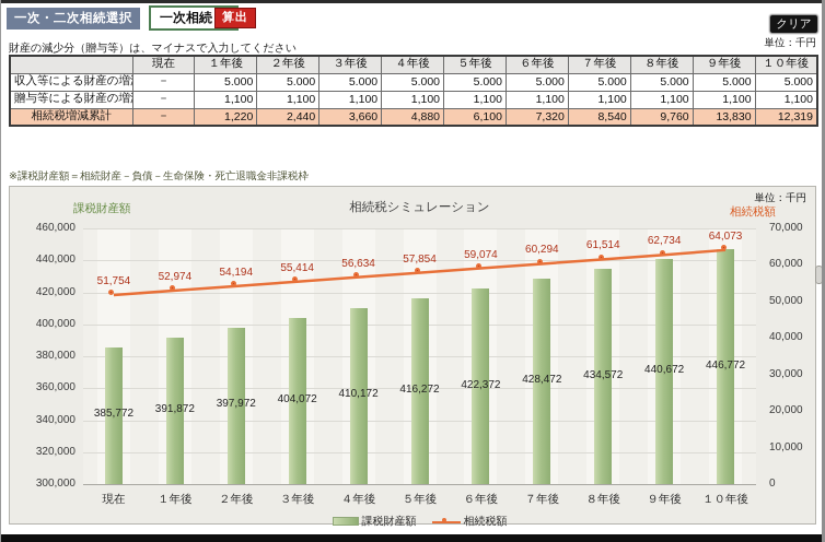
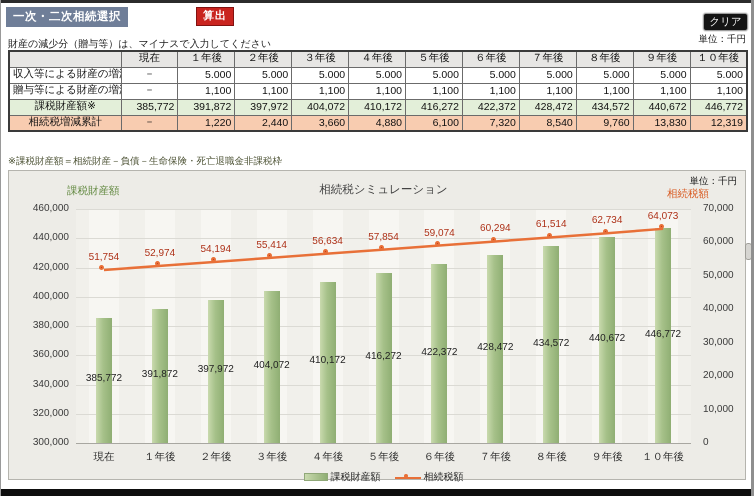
  一次・二次相続選択
- 一次相続
  算出
  クリア
  単位：千円
  財産の減少分（贈与等）は、マイナスで入力してください
  	現在	１年後	２年後	３年後	４年後	５年後	６年後	７年後	８年後	９年後	１０年後
  収入等による財産の増	－	5.000	5.000	5.000	5.000	5.000	5.000	5.000	5.000	5.000	5.000
  贈与等による財産の増	－	1,100	1,100	1,100	1,100	1,100	1,100	1,100	1,100	1,100	1,100
+ 課税財産額※	385,772	391,872	397,972	404,072	410,172	416,272	422,372	428,472	434,572	440,672	446,772
  相続税増減累計	－	1,220	2,440	3,660	4,880	6,100	7,320	8,540	9,760	13,830	12,319
  ※課税財産額＝相続財産－負債－生命保険・死亡退職金非課税枠
  単位：千円
  相続税シミュレーション
  課税財産額
  相続税額
  460,000
  440,000
  420,000
  400,000
  380,000
  360,000
  340,000
  320,000
  300,000
  70,000
  60,000
  50,000
  40,000
  30,000
  20,000
  10,000
  0
  385,772
  現在
  391,872
  １年後
  397,972
  ２年後
  404,072
  ３年後
  410,172
  ４年後
  416,272
  ５年後
  422,372
  ６年後
  428,472
  ７年後
  434,572
  ８年後
  440,672
  ９年後
  446,772
  １０年後
  51,754
  52,974
  54,194
  55,414
  56,634
  57,854
  59,074
  60,294
  61,514
  62,734
  64,073
  課税財産額
  相続税額
